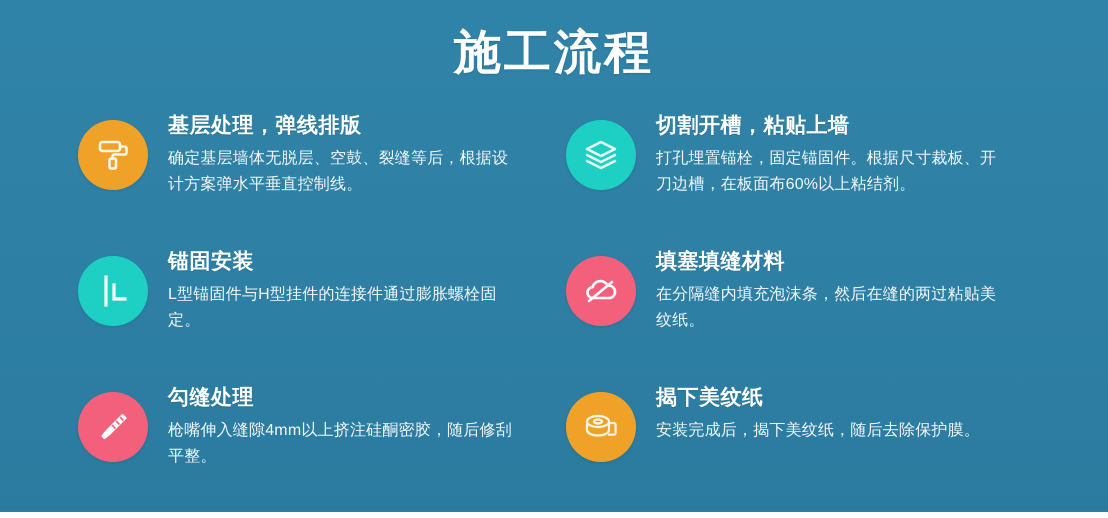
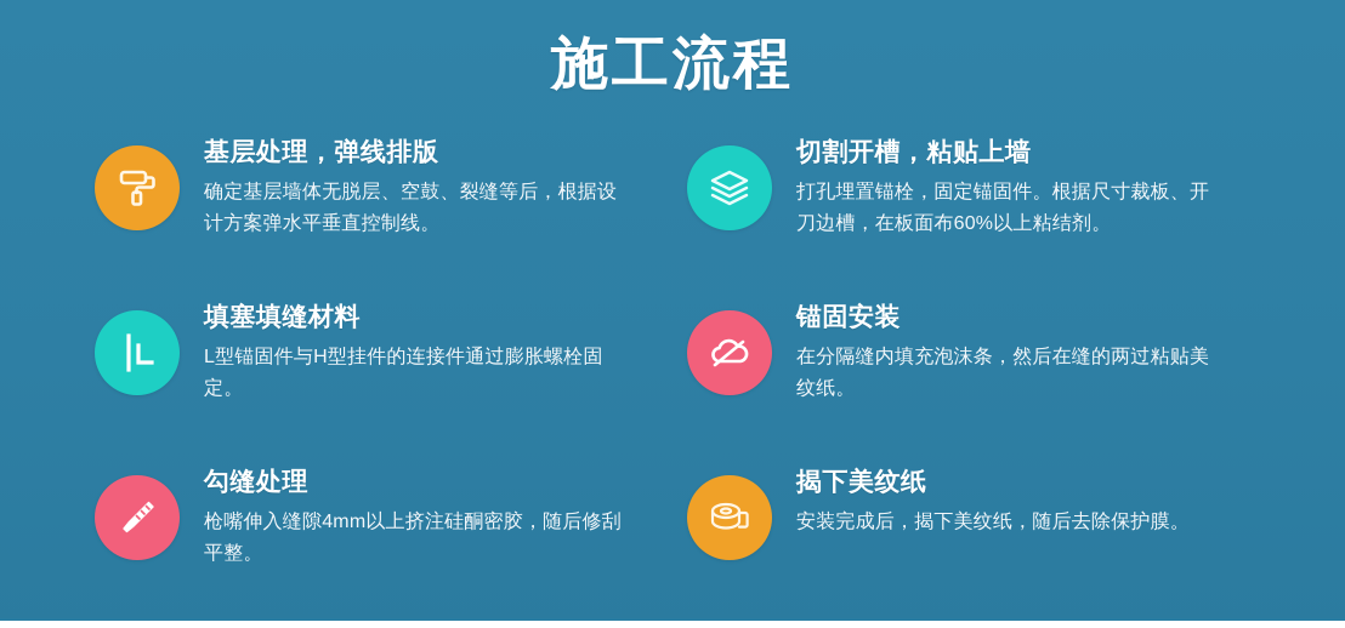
  施工流程
  基层处理，弹线排版
  确定基层墙体无脱层、空鼓、裂缝等后，根据设计方案弹水平垂直控制线。
  切割开槽，粘贴上墙
  打孔埋置锚栓，固定锚固件。根据尺寸裁板、开刀边槽，在板面布60%以上粘结剂。
- 锚固安装
+ 填塞填缝材料
  L型锚固件与H型挂件的连接件通过膨胀螺栓固定。
- 填塞填缝材料
+ 锚固安装
  在分隔缝内填充泡沫条，然后在缝的两过粘贴美纹纸。
  勾缝处理
  枪嘴伸入缝隙4mm以上挤注硅酮密胶，随后修刮平整。
  揭下美纹纸
  安装完成后，揭下美纹纸，随后去除保护膜。
